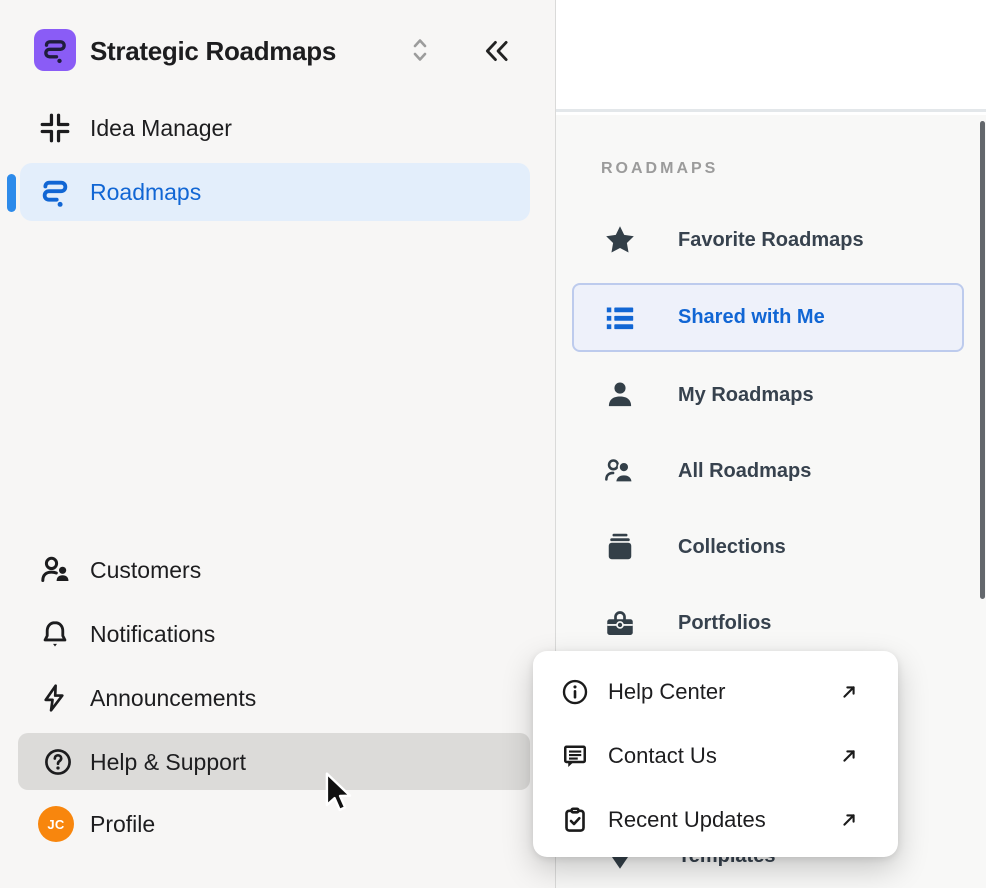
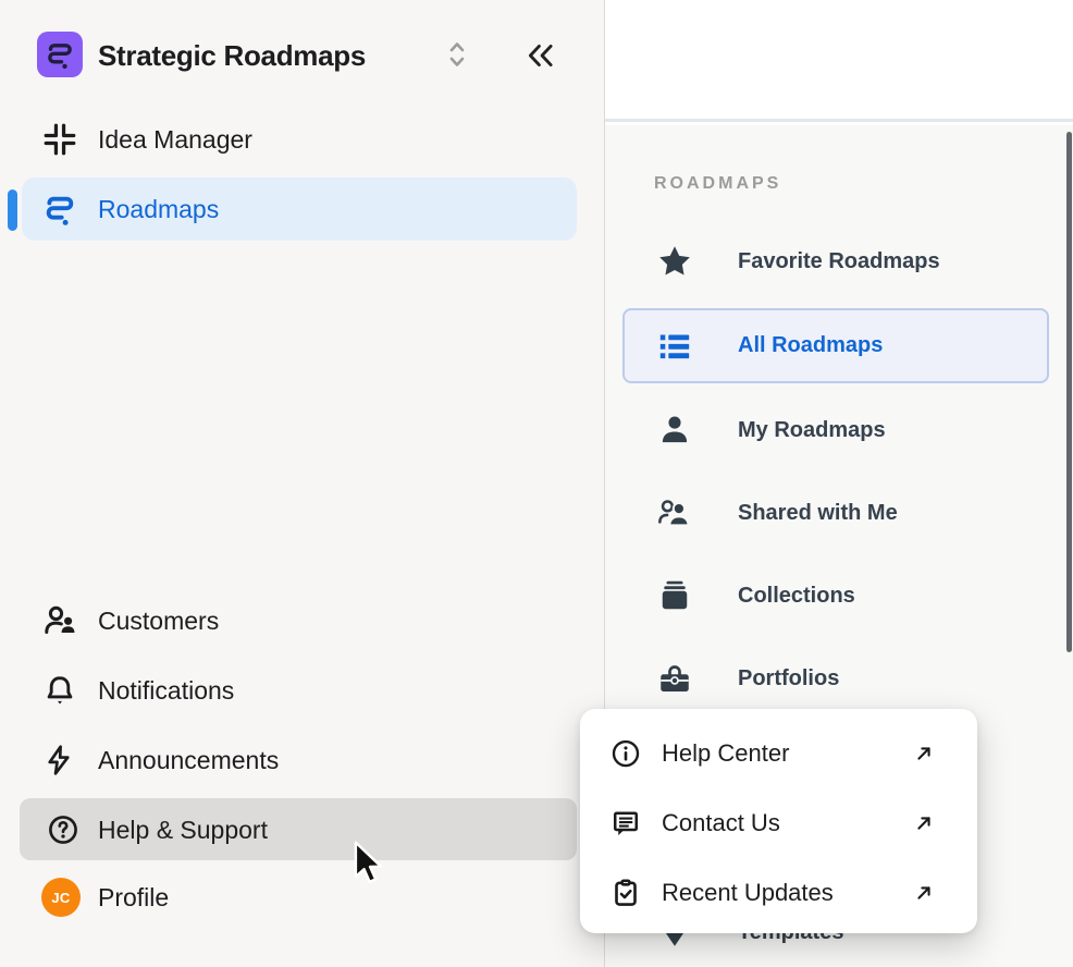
  Strategic Roadmaps
  Idea Manager
  Roadmaps
  Customers
  Notifications
  Announcements
  Help & Support
  JC
  Profile
  ROADMAPS
  Favorite Roadmaps
- Shared with Me
+ All Roadmaps
  My Roadmaps
- All Roadmaps
+ Shared with Me
  Collections
  Portfolios
  Help Center
  Contact Us
  Recent Updates
